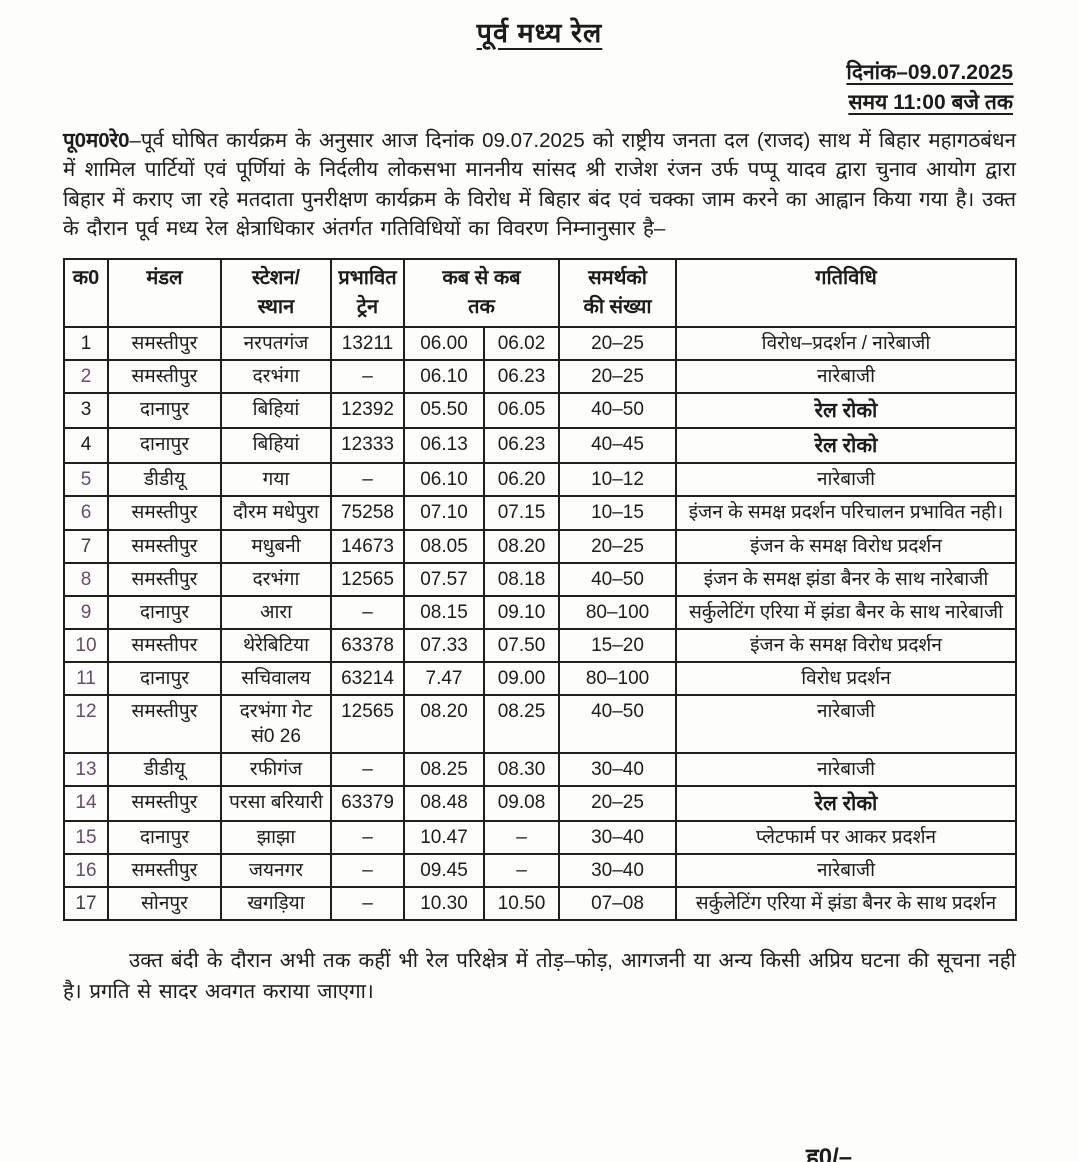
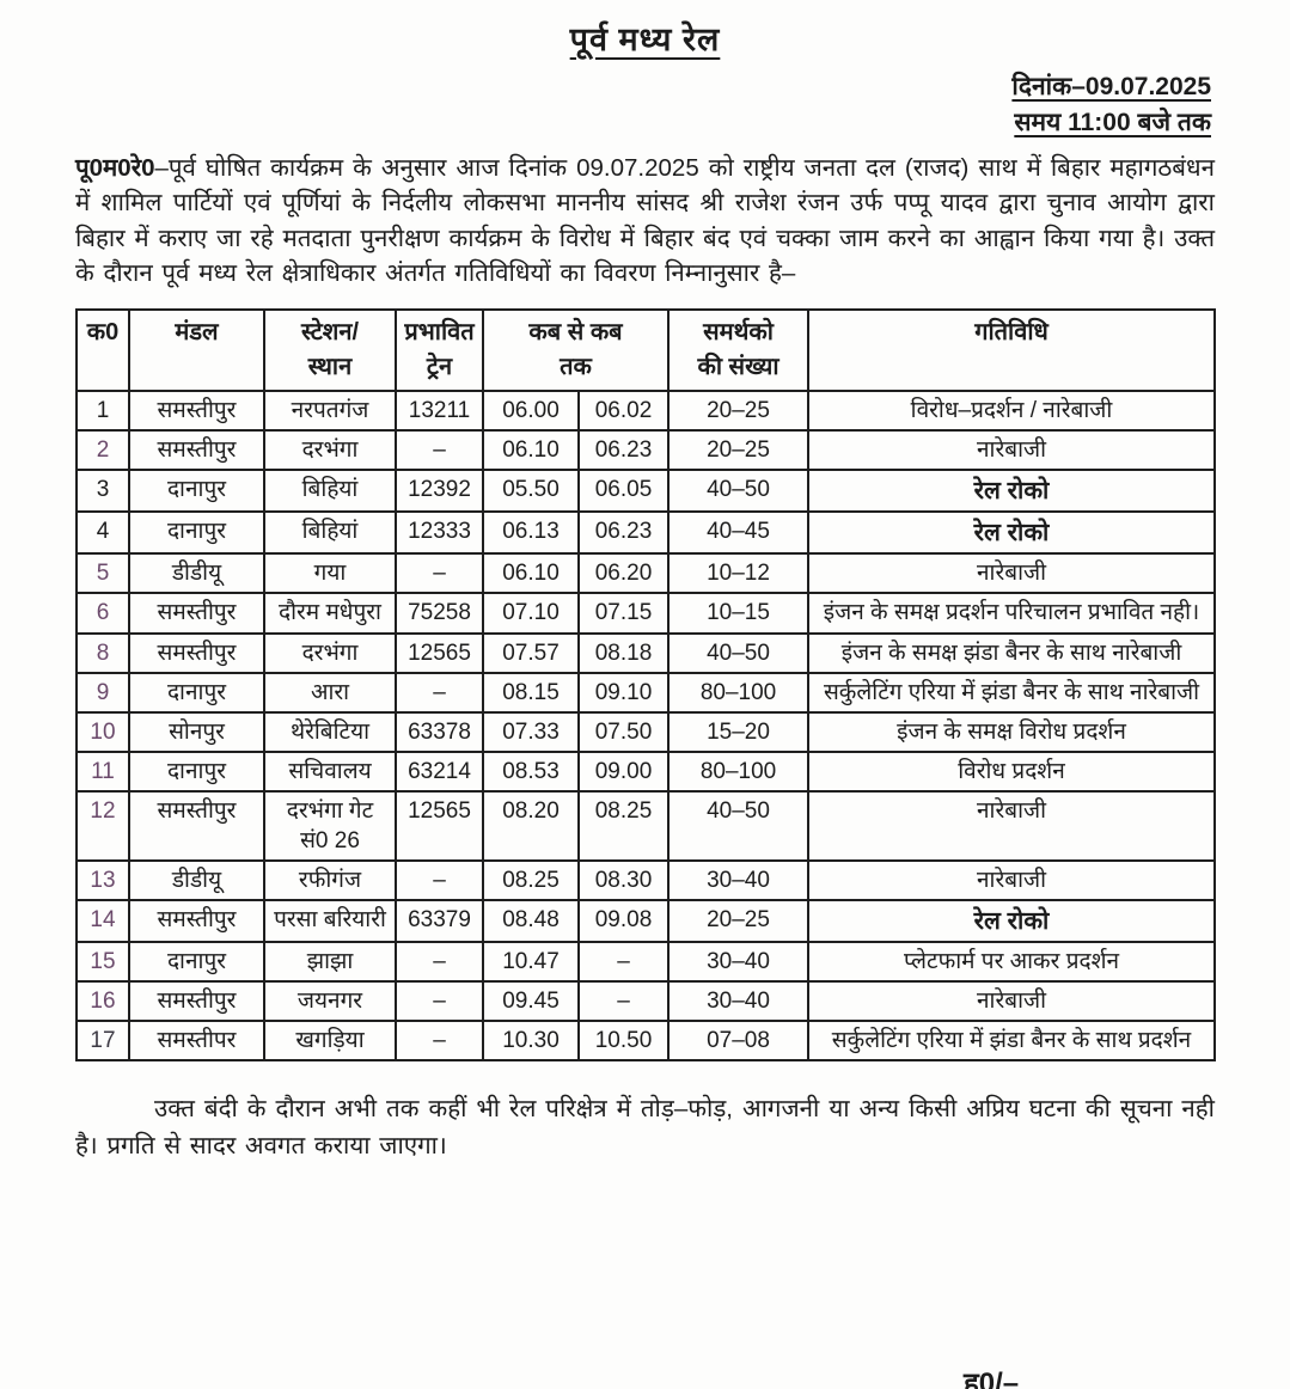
  पूर्व मध्य रेल
  दिनांक–09.07.2025
  समय 11:00 बजे तक
  पू0म0रे0–पूर्व घोषित कार्यक्रम के अनुसार आज दिनांक 09.07.2025 को राष्ट्रीय जनता दल (राजद) साथ में बिहार महागठबंधन में शामिल पार्टियों एवं पूर्णियां के निर्दलीय लोकसभा माननीय सांसद श्री राजेश रंजन उर्फ पप्पू यादव द्वारा चुनाव आयोग द्वारा बिहार में कराए जा रहे मतदाता पुनरीक्षण कार्यक्रम के विरोध में बिहार बंद एवं चक्का जाम करने का आह्वान किया गया है। उक्त के दौरान पूर्व मध्य रेल क्षेत्राधिकार अंतर्गत गतिविधियों का विवरण निम्नानुसार है–
  क0	मंडल	स्टेशन/ स्थान	प्रभावित ट्रेन	कब से कब तक	समर्थको की संख्या	गतिविधि
  1	समस्तीपुर	नरपतगंज	13211	06.00	06.02	20–25	विरोध–प्रदर्शन / नारेबाजी
  2	समस्तीपुर	दरभंगा	–	06.10	06.23	20–25	नारेबाजी
  3	दानापुर	बिहियां	12392	05.50	06.05	40–50	रेल रोको
  4	दानापुर	बिहियां	12333	06.13	06.23	40–45	रेल रोको
  5	डीडीयू	गया	–	06.10	06.20	10–12	नारेबाजी
  6	समस्तीपुर	दौरम मधेपुरा	75258	07.10	07.15	10–15	इंजन के समक्ष प्रदर्शन परिचालन प्रभावित नही।
- 7	समस्तीपुर	मधुबनी	14673	08.05	08.20	20–25	इंजन के समक्ष विरोध प्रदर्शन
  8	समस्तीपुर	दरभंगा	12565	07.57	08.18	40–50	इंजन के समक्ष झंडा बैनर के साथ नारेबाजी
  9	दानापुर	आरा	–	08.15	09.10	80–100	सर्कुलेटिंग एरिया में झंडा बैनर के साथ नारेबाजी
- 10	समस्तीपर	थेरेबिटिया	63378	07.33	07.50	15–20	इंजन के समक्ष विरोध प्रदर्शन
+ 10	सोनपुर	थेरेबिटिया	63378	07.33	07.50	15–20	इंजन के समक्ष विरोध प्रदर्शन
- 11	दानापुर	सचिवालय	63214	7.47	09.00	80–100	विरोध प्रदर्शन
+ 11	दानापुर	सचिवालय	63214	08.53	09.00	80–100	विरोध प्रदर्शन
  12	समस्तीपुर	दरभंगा गेट सं0 26	12565	08.20	08.25	40–50	नारेबाजी
  13	डीडीयू	रफीगंज	–	08.25	08.30	30–40	नारेबाजी
  14	समस्तीपुर	परसा बरियारी	63379	08.48	09.08	20–25	रेल रोको
  15	दानापुर	झाझा	–	10.47	–	30–40	प्लेटफार्म पर आकर प्रदर्शन
  16	समस्तीपुर	जयनगर	–	09.45	–	30–40	नारेबाजी
- 17	सोनपुर	खगड़िया	–	10.30	10.50	07–08	सर्कुलेटिंग एरिया में झंडा बैनर के साथ प्रदर्शन
+ 17	समस्तीपर	खगड़िया	–	10.30	10.50	07–08	सर्कुलेटिंग एरिया में झंडा बैनर के साथ प्रदर्शन
  उक्त बंदी के दौरान अभी तक कहीं भी रेल परिक्षेत्र में तोड़–फोड़, आगजनी या अन्य किसी अप्रिय घटना की सूचना नही है। प्रगति से सादर अवगत कराया जाएगा।
  ह0/–
